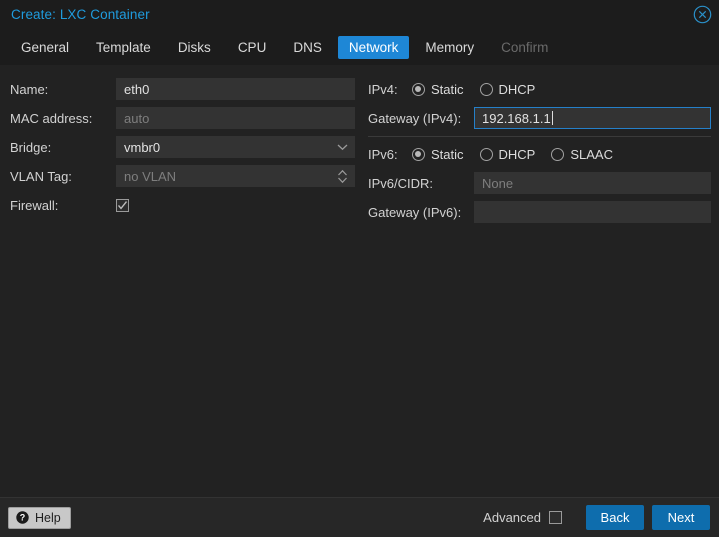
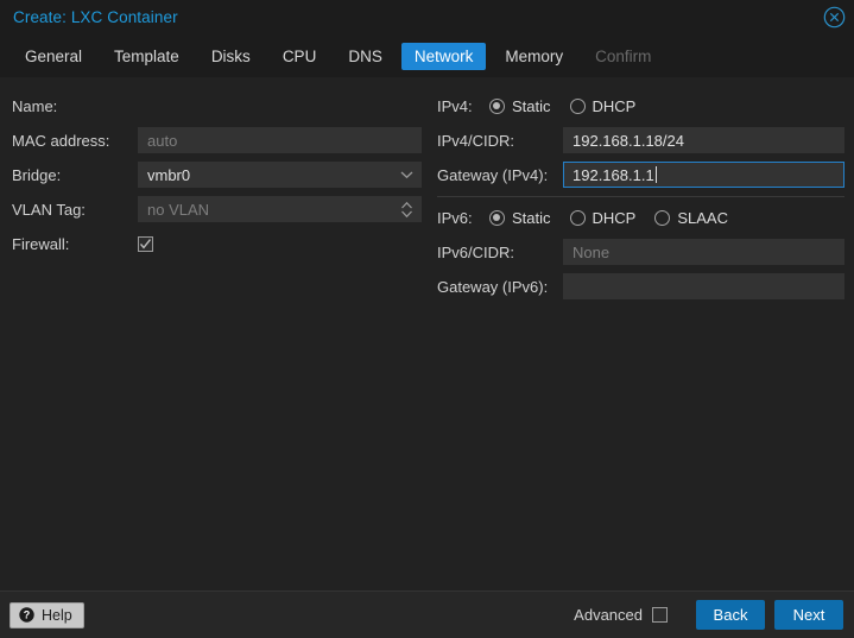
  Create: LXC Container
  General
  Template
  Disks
  CPU
  DNS
  Network
  Memory
  Confirm
  Name:
- eth0
  MAC address:
  auto
  Bridge:
  vmbr0
  VLAN Tag:
  no VLAN
  Firewall:
  IPv4:
  Static
  DHCP
+ IPv4/CIDR:
+ 192.168.1.18/24
  Gateway (IPv4):
  192.168.1.1
  IPv6:
  Static
  DHCP
  SLAAC
  IPv6/CIDR:
  None
  Gateway (IPv6):
  ?
  Help
  Advanced
  Back
  Next
